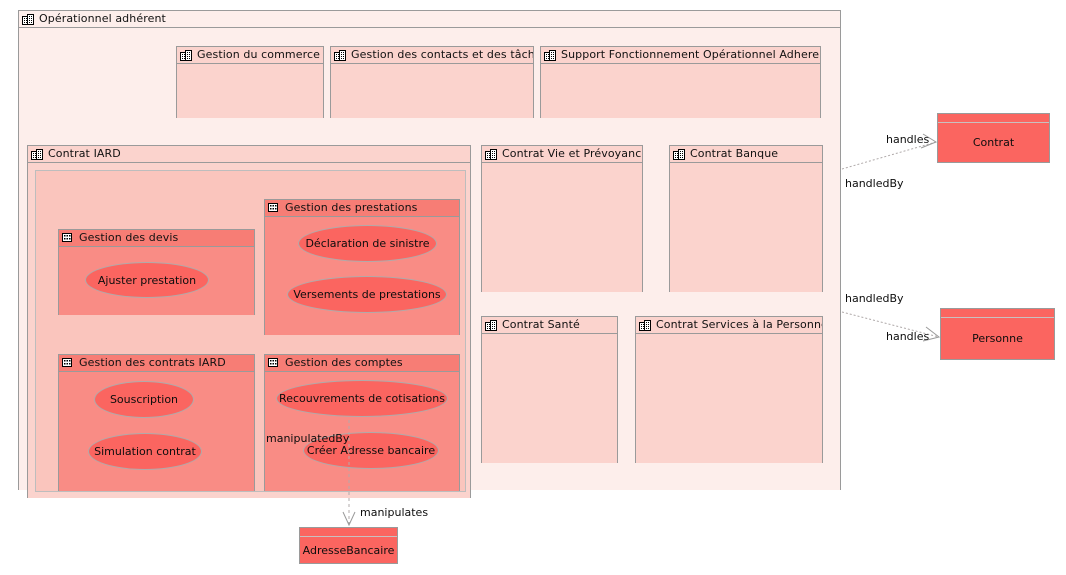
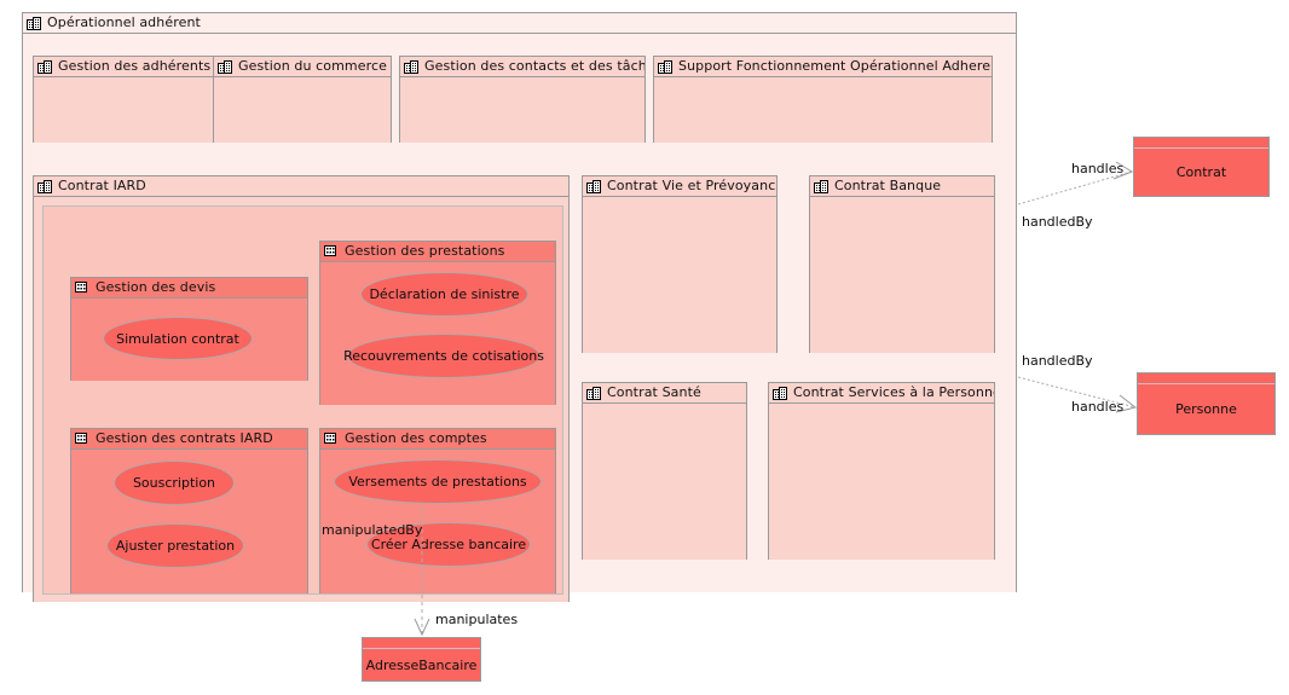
  Opérationnel adhérent
+ Gestion des adhérents
  Gestion du commerce
  Gestion des contacts et des tâch
  Support Fonctionnement Opérationnel Adhere
  Contrat IARD
  Gestion des devis
- Ajuster prestation
+ Simulation contrat
  Gestion des prestations
  Déclaration de sinistre
- Versements de prestations
+ Recouvrements de cotisations
  Gestion des contrats IARD
  Souscription
- Simulation contrat
+ Ajuster prestation
  Gestion des comptes
- Recouvrements de cotisations
+ Versements de prestations
  Créer Adresse bancaire
  Contrat Vie et Prévoyanc
  Contrat Banque
  Contrat Santé
  Contrat Services à la Personn
  Contrat
  Personne
  AdresseBancaire
  handles
  handledBy
  handledBy
  handles
  manipulatedBy
  manipulates
